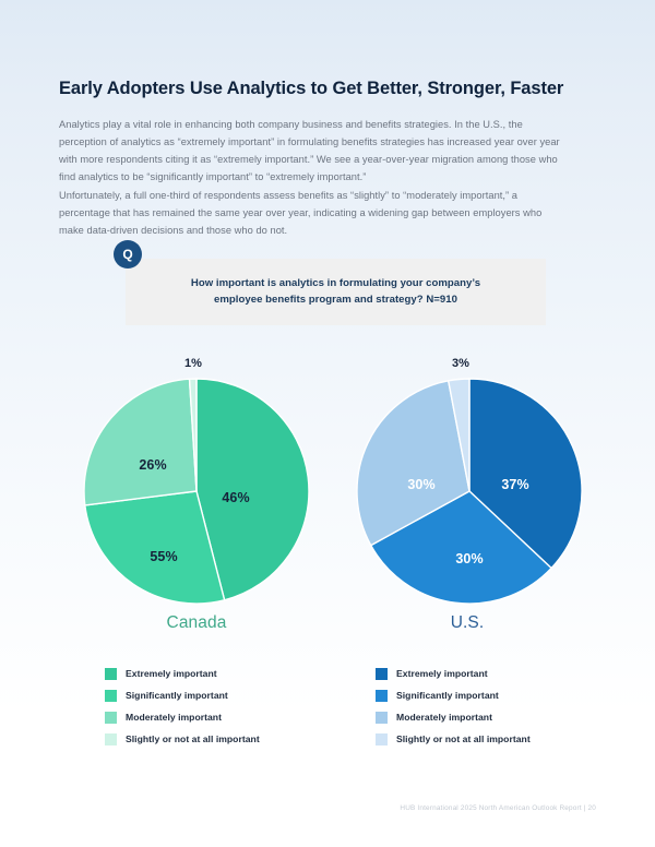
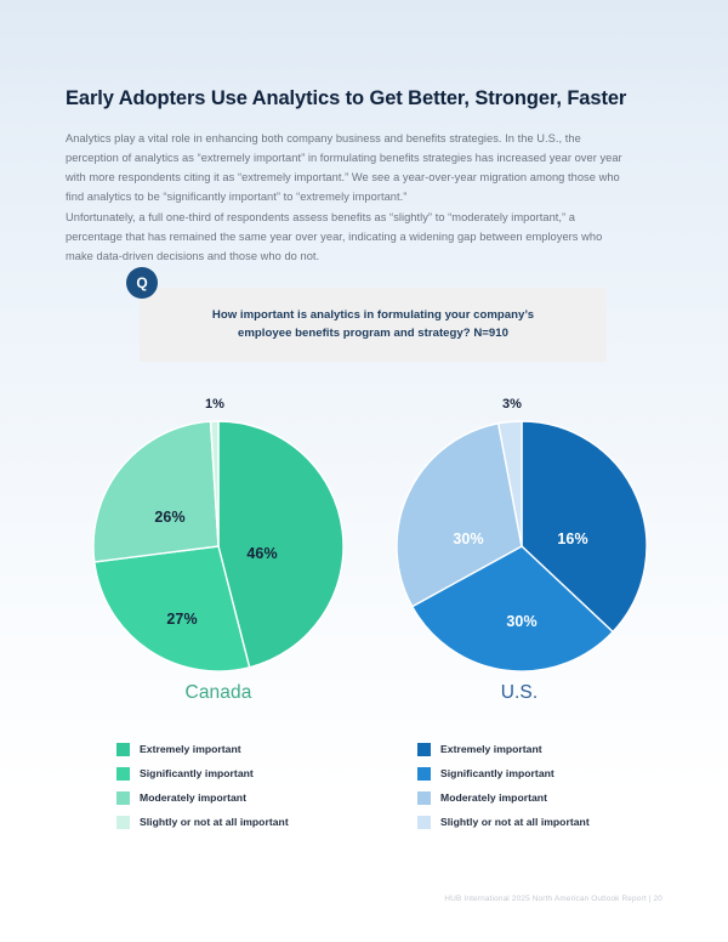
  Early Adopters Use Analytics to Get Better, Stronger, Faster
  Analytics play a vital role in enhancing both company business and benefits strategies. In the U.S., the perception of analytics as “extremely important” in formulating benefits strategies has increased year over year with more respondents citing it as “extremely important.” We see a year-over-year migration among those who find analytics to be “significantly important” to “extremely important.”
  Unfortunately, a full one-third of respondents assess benefits as “slightly” to “moderately important,” a percentage that has remained the same year over year, indicating a widening gap between employers who make data-driven decisions and those who do not.
  Q
  How important is analytics in formulating your company’s
  employee benefits program and strategy? N=910
  46%
- 55%
+ 27%
  26%
  1%
  Canada
  Extremely important
  Significantly important
  Moderately important
  Slightly or not at all important
- 37%
+ 16%
  30%
  30%
  3%
  U.S.
  Extremely important
  Significantly important
  Moderately important
  Slightly or not at all important
